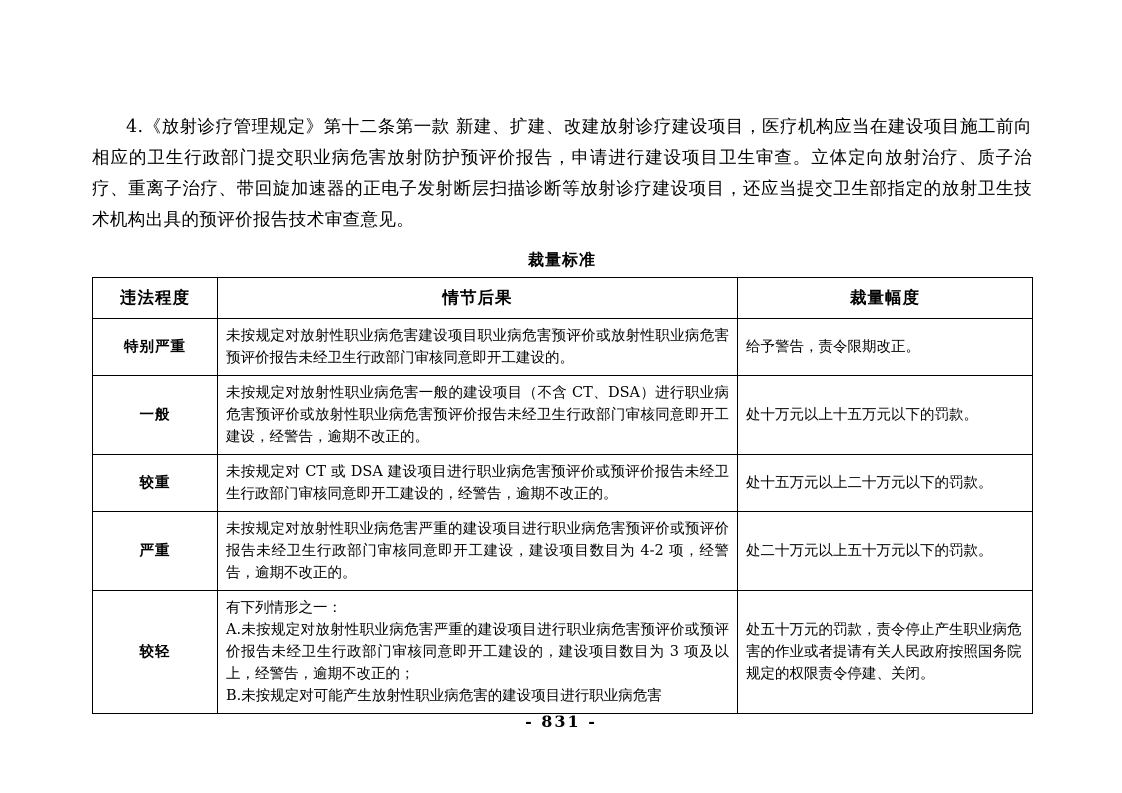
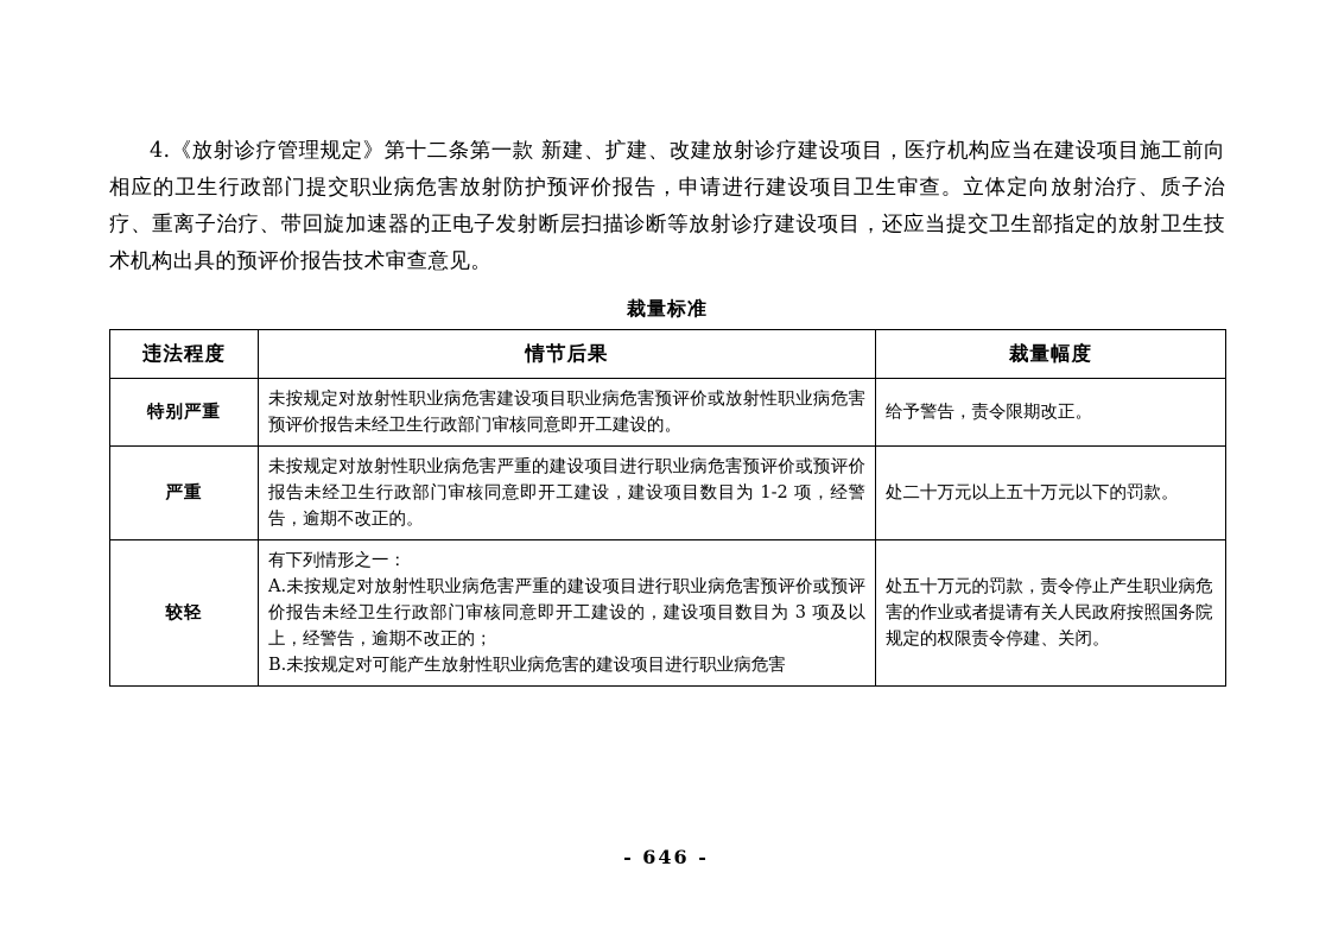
  4.《放射诊疗管理规定》第十二条第一款 新建、扩建、改建放射诊疗建设项目，医疗机构应当在建设项目施工前向相应的卫生行政部门提交职业病危害放射防护预评价报告，申请进行建设项目卫生审查。立体定向放射治疗、质子治疗、重离子治疗、带回旋加速器的正电子发射断层扫描诊断等放射诊疗建设项目，还应当提交卫生部指定的放射卫生技术机构出具的预评价报告技术审查意见。
  裁量标准
  违法程度	情节后果	裁量幅度
  特别严重	未按规定对放射性职业病危害建设项目职业病危害预评价或放射性职业病危害预评价报告未经卫生行政部门审核同意即开工建设的。	给予警告，责令限期改正。
- 一般	未按规定对放射性职业病危害一般的建设项目（不含 CT、DSA）进行职业病危害预评价或放射性职业病危害预评价报告未经卫生行政部门审核同意即开工建设，经警告，逾期不改正的。	处十万元以上十五万元以下的罚款。
- 较重	未按规定对 CT 或 DSA 建设项目进行职业病危害预评价或预评价报告未经卫生行政部门审核同意即开工建设的，经警告，逾期不改正的。	处十五万元以上二十万元以下的罚款。
- 严重	未按规定对放射性职业病危害严重的建设项目进行职业病危害预评价或预评价报告未经卫生行政部门审核同意即开工建设，建设项目数目为 4-2 项，经警告，逾期不改正的。	处二十万元以上五十万元以下的罚款。
+ 严重	未按规定对放射性职业病危害严重的建设项目进行职业病危害预评价或预评价报告未经卫生行政部门审核同意即开工建设，建设项目数目为 1-2 项，经警告，逾期不改正的。	处二十万元以上五十万元以下的罚款。
  较轻	有下列情形之一： A.未按规定对放射性职业病危害严重的建设项目进行职业病危害预评价或预评价报告未经卫生行政部门审核同意即开工建设的，建设项目数目为 3 项及以上，经警告，逾期不改正的； B.未按规定对可能产生放射性职业病危害的建设项目进行职业病危害	处五十万元的罚款，责令停止产生职业病危害的作业或者提请有关人民政府按照国务院规定的权限责令停建、关闭。
- - 831 -
+ - 646 -
